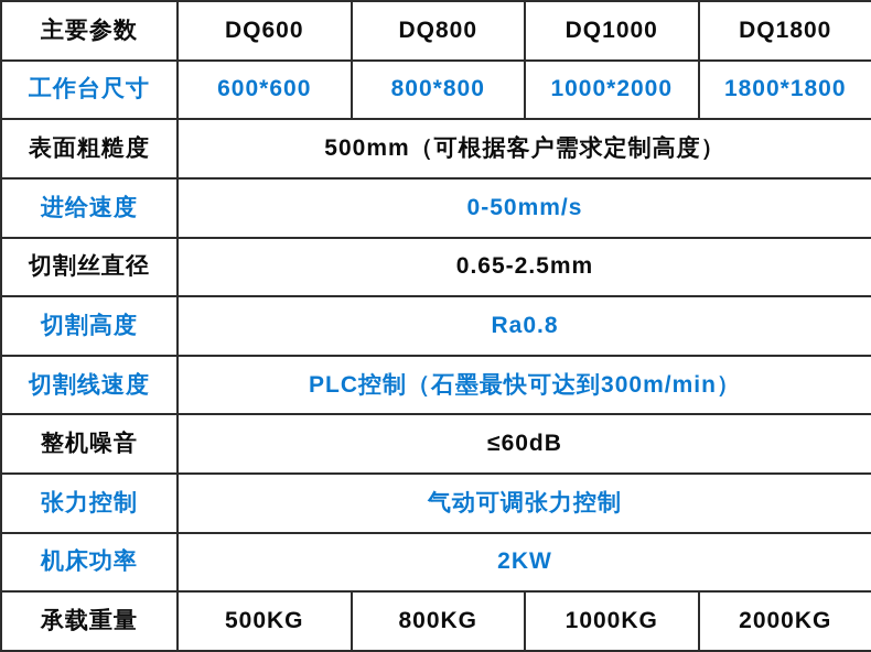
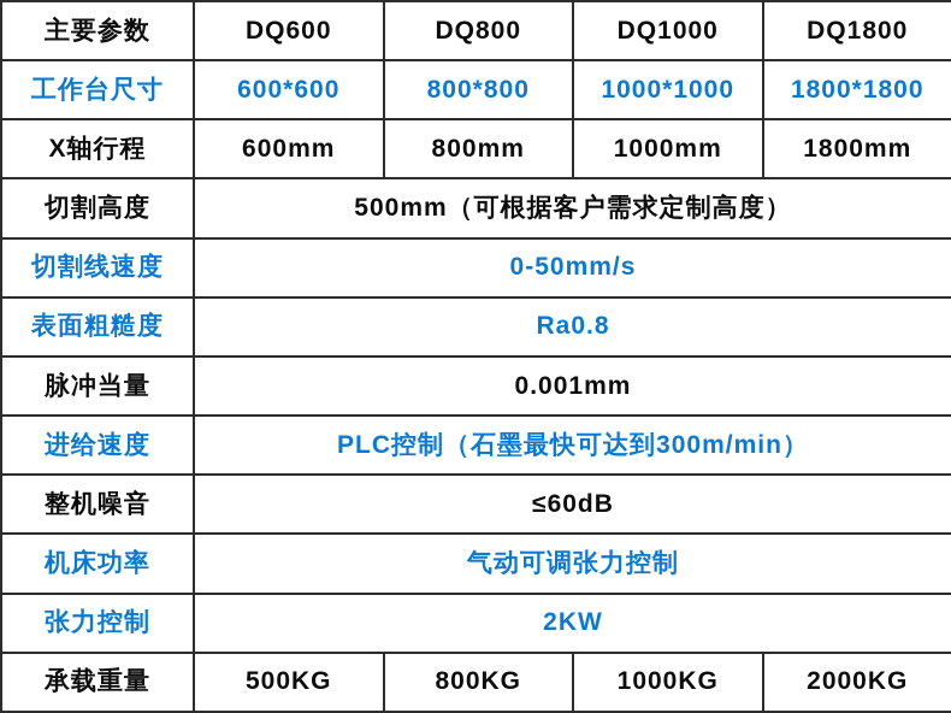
  主要参数	DQ600	DQ800	DQ1000	DQ1800
- 工作台尺寸	600*600	800*800	1000*2000	1800*1800
+ 工作台尺寸	600*600	800*800	1000*1000	1800*1800
+ X轴行程	600mm	800mm	1000mm	1800mm
- 表面粗糙度	500mm（可根据客户需求定制高度）
+ 切割高度	500mm（可根据客户需求定制高度）
- 进给速度	0-50mm/s
+ 切割线速度	0-50mm/s
- 切割丝直径	0.65-2.5mm
- 切割高度	Ra0.8
+ 表面粗糙度	Ra0.8
+ 脉冲当量	0.001mm
- 切割线速度	PLC控制（石墨最快可达到300m/min）
+ 进给速度	PLC控制（石墨最快可达到300m/min）
  整机噪音	≤60dB
- 张力控制	气动可调张力控制
+ 机床功率	气动可调张力控制
- 机床功率	2KW
+ 张力控制	2KW
  承载重量	500KG	800KG	1000KG	2000KG
